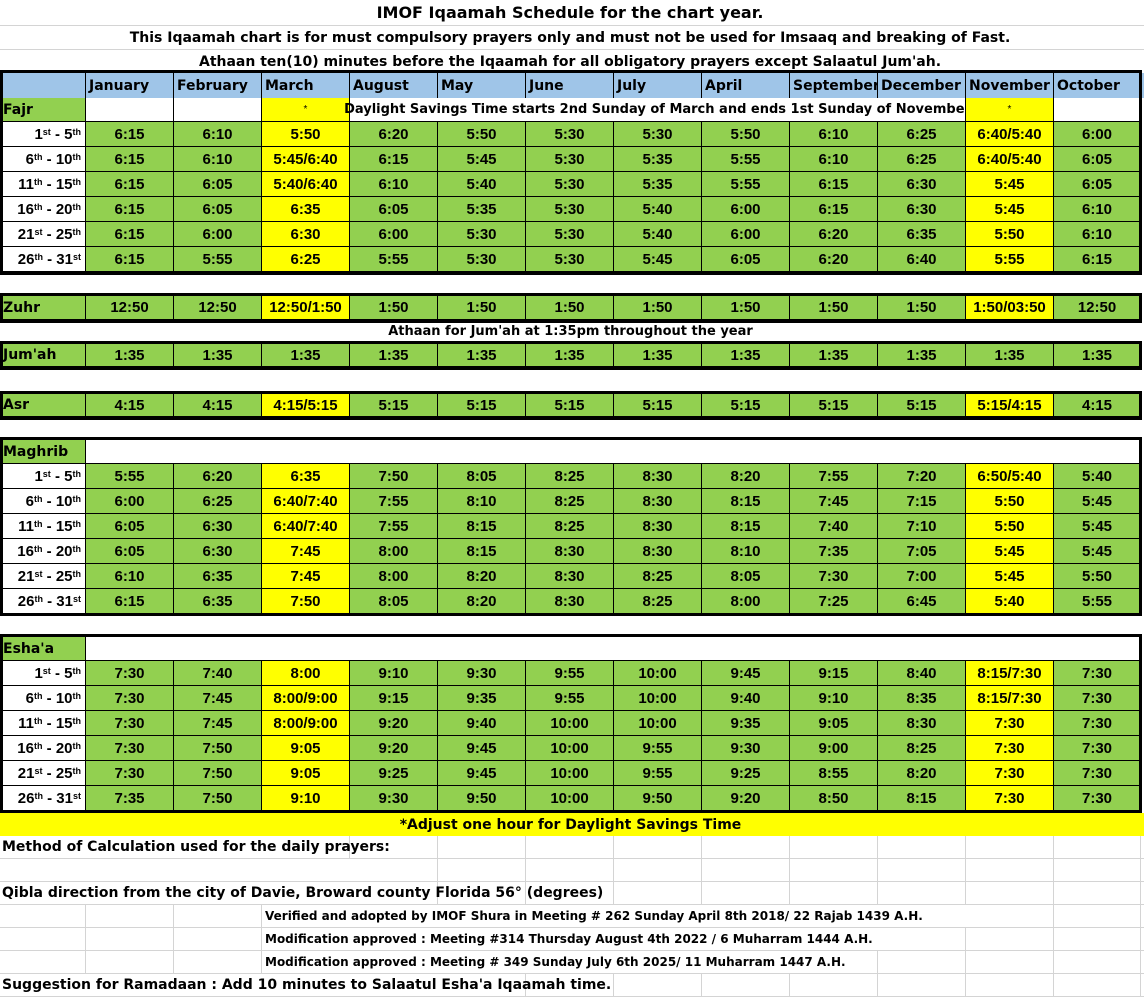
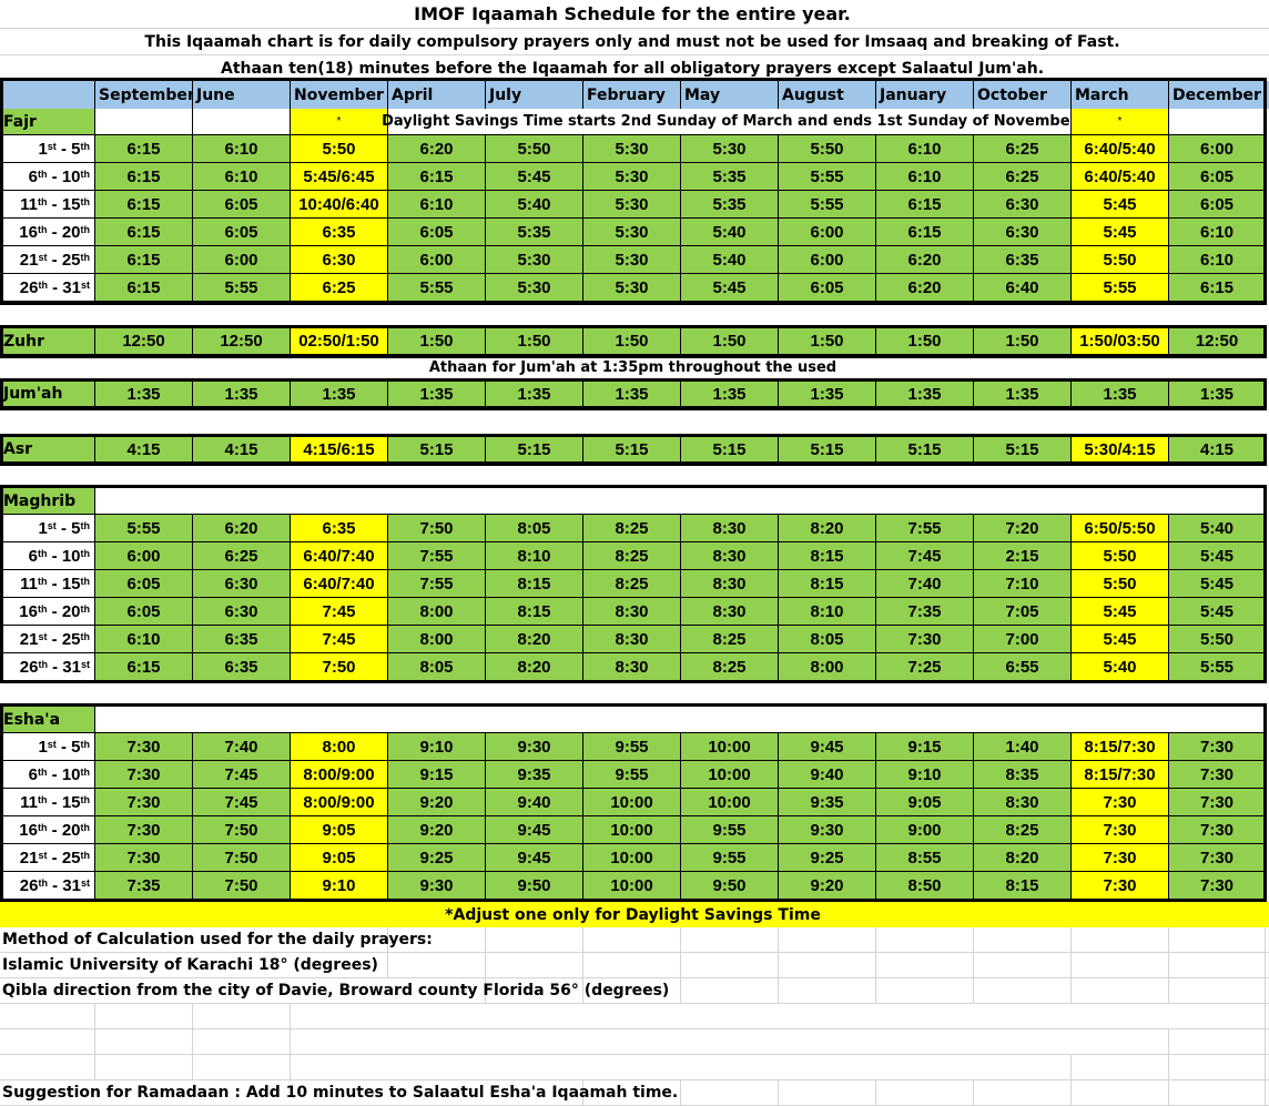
- IMOF Iqaamah Schedule for the chart year.
+ IMOF Iqaamah Schedule for the entire year.
- This Iqaamah chart is for must compulsory prayers only and must not be used for Imsaaq and breaking of Fast.
+ This Iqaamah chart is for daily compulsory prayers only and must not be used for Imsaaq and breaking of Fast.
- Athaan ten(10) minutes before the Iqaamah for all obligatory prayers except Salaatul Jum'ah.
+ Athaan ten(18) minutes before the Iqaamah for all obligatory prayers except Salaatul Jum'ah.
- January
+ September
- February
+ June
- March
+ November
- August
+ April
- May
+ July
- June
+ February
- July
+ May
- April
+ August
- September
+ January
- December
+ October
- November
+ March
- October
+ December
  Fajr
  *
  Daylight Savings Time starts 2nd Sunday of March and ends 1st Sunday of Novembe
  *
  1
  st
  -
  5
  th
  6:15
  6:10
  5:50
  6:20
  5:50
  5:30
  5:30
  5:50
  6:10
  6:25
  6:40/5:40
  6:00
  6
  th
  -
  10
  th
  6:15
  6:10
- 5:45/6:40
+ 5:45/6:45
  6:15
  5:45
  5:30
  5:35
  5:55
  6:10
  6:25
  6:40/5:40
  6:05
  11
  th
  -
  15
  th
  6:15
  6:05
- 5:40/6:40
+ 10:40/6:40
  6:10
  5:40
  5:30
  5:35
  5:55
  6:15
  6:30
  5:45
  6:05
  16
  th
  -
  20
  th
  6:15
  6:05
  6:35
  6:05
  5:35
  5:30
  5:40
  6:00
  6:15
  6:30
  5:45
  6:10
  21
  st
  -
  25
  th
  6:15
  6:00
  6:30
  6:00
  5:30
  5:30
  5:40
  6:00
  6:20
  6:35
  5:50
  6:10
  26
  th
  -
  31
  st
  6:15
  5:55
  6:25
  5:55
  5:30
  5:30
  5:45
  6:05
  6:20
  6:40
  5:55
  6:15
  Zuhr
  12:50
  12:50
- 12:50/1:50
+ 02:50/1:50
  1:50
  1:50
  1:50
  1:50
  1:50
  1:50
  1:50
  1:50/03:50
  12:50
- Athaan for Jum'ah at 1:35pm throughout the year
+ Athaan for Jum'ah at 1:35pm throughout the used
  Jum'ah
  1:35
  1:35
  1:35
  1:35
  1:35
  1:35
  1:35
  1:35
  1:35
  1:35
  1:35
  1:35
  Asr
  4:15
  4:15
- 4:15/5:15
+ 4:15/6:15
  5:15
  5:15
  5:15
  5:15
  5:15
  5:15
  5:15
- 5:15/4:15
+ 5:30/4:15
  4:15
  Maghrib
  1
  st
  -
  5
  th
  5:55
  6:20
  6:35
  7:50
  8:05
  8:25
  8:30
  8:20
  7:55
  7:20
- 6:50/5:40
+ 6:50/5:50
  5:40
  6
  th
  -
  10
  th
  6:00
  6:25
  6:40/7:40
  7:55
  8:10
  8:25
  8:30
  8:15
  7:45
- 7:15
+ 2:15
  5:50
  5:45
  11
  th
  -
  15
  th
  6:05
  6:30
  6:40/7:40
  7:55
  8:15
  8:25
  8:30
  8:15
  7:40
  7:10
  5:50
  5:45
  16
  th
  -
  20
  th
  6:05
  6:30
  7:45
  8:00
  8:15
  8:30
  8:30
  8:10
  7:35
  7:05
  5:45
  5:45
  21
  st
  -
  25
  th
  6:10
  6:35
  7:45
  8:00
  8:20
  8:30
  8:25
  8:05
  7:30
  7:00
  5:45
  5:50
  26
  th
  -
  31
  st
  6:15
  6:35
  7:50
  8:05
  8:20
  8:30
  8:25
  8:00
  7:25
- 6:45
+ 6:55
  5:40
  5:55
  Esha'a
  1
  st
  -
  5
  th
  7:30
  7:40
  8:00
  9:10
  9:30
  9:55
  10:00
  9:45
  9:15
- 8:40
+ 1:40
  8:15/7:30
  7:30
  6
  th
  -
  10
  th
  7:30
  7:45
  8:00/9:00
  9:15
  9:35
  9:55
  10:00
  9:40
  9:10
  8:35
  8:15/7:30
  7:30
  11
  th
  -
  15
  th
  7:30
  7:45
  8:00/9:00
  9:20
  9:40
  10:00
  10:00
  9:35
  9:05
  8:30
  7:30
  7:30
  16
  th
  -
  20
  th
  7:30
  7:50
  9:05
  9:20
  9:45
  10:00
  9:55
  9:30
  9:00
  8:25
  7:30
  7:30
  21
  st
  -
  25
  th
  7:30
  7:50
  9:05
  9:25
  9:45
  10:00
  9:55
  9:25
  8:55
  8:20
  7:30
  7:30
  26
  th
  -
  31
  st
  7:35
  7:50
  9:10
  9:30
  9:50
  10:00
  9:50
  9:20
  8:50
  8:15
  7:30
  7:30
- *Adjust one hour for Daylight Savings Time
+ *Adjust one only for Daylight Savings Time
  Method of Calculation used for the daily pra
+ Islamic University of Karachi 18° (degrees)
  Qibla direction from the city of Davie, Broward county
- Verified and adopted by IMOF Shura in Meeting # 262 Sunday April 8th 2018/ 22 Rajab 1439 A.H.
- Modification approved : Meeting #314 Thursday August 4th 2022 / 6 Muharram 1444 A.H.
- Modification approved : Meeting # 349 Sunday July 6th 2025/ 11 Muharram 1447 A.H.
  Suggestion for Ramadaan : Add 10 minutes to Salaatul Esha'a Iqa
